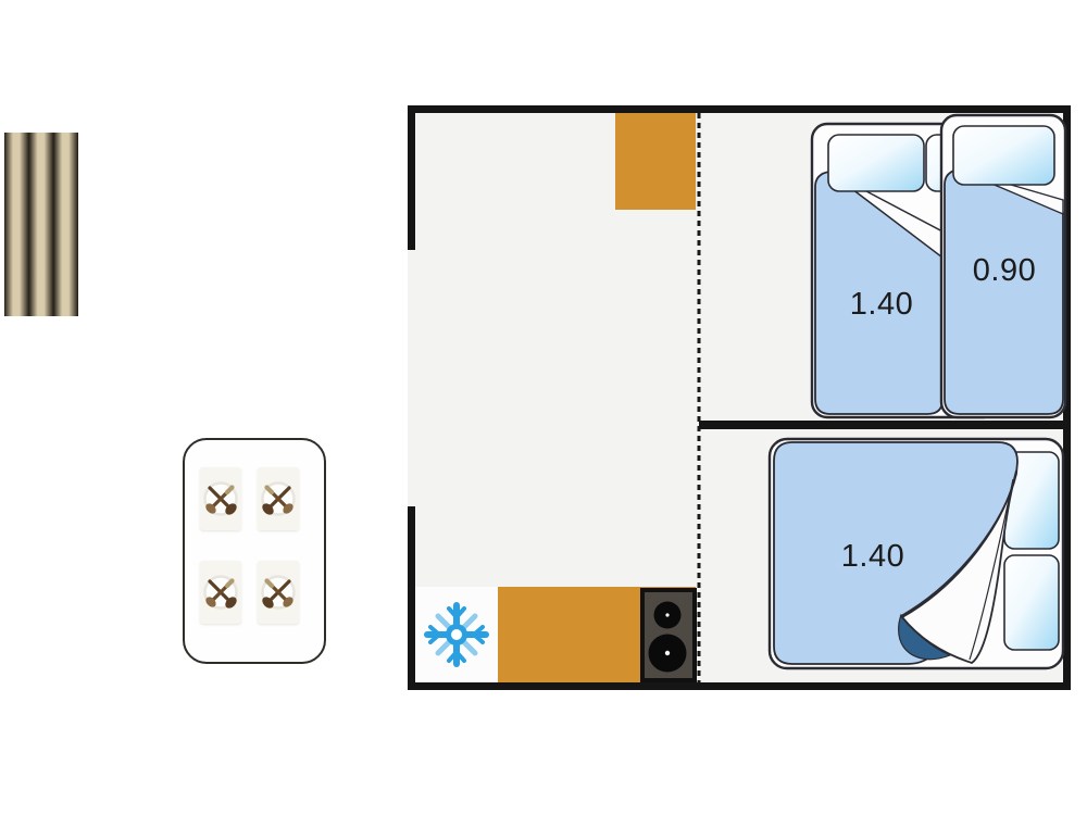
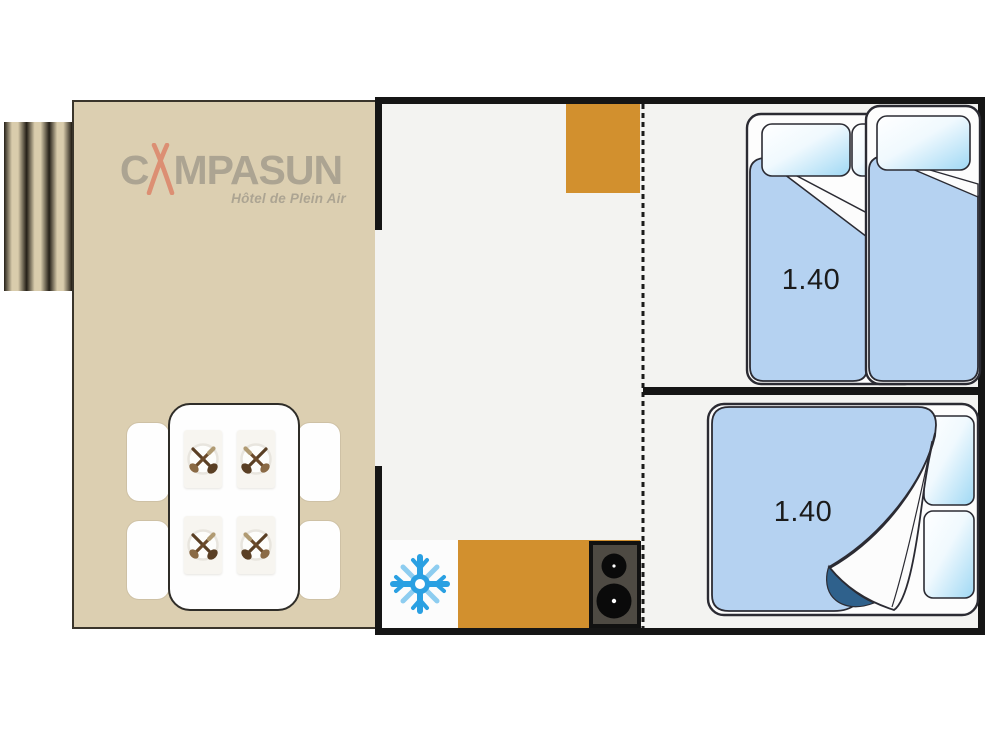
+ C
+ MPASUN
+ Hôtel de Plein Air
  1.40
- 0.90
  1.40
